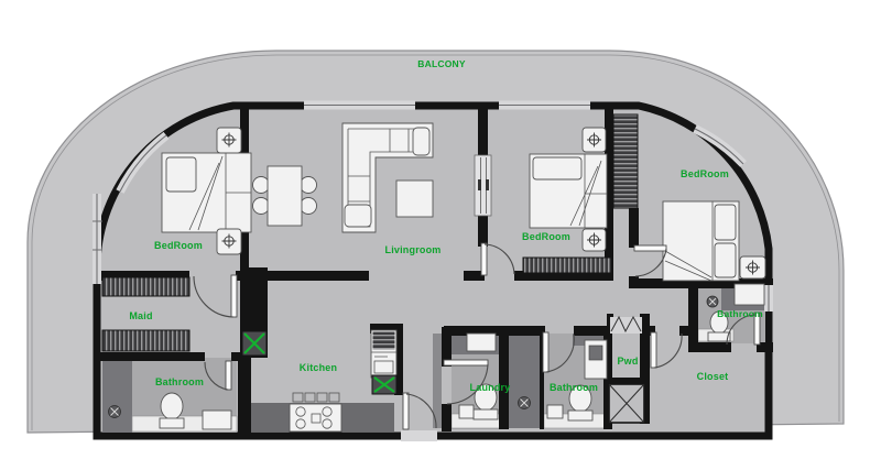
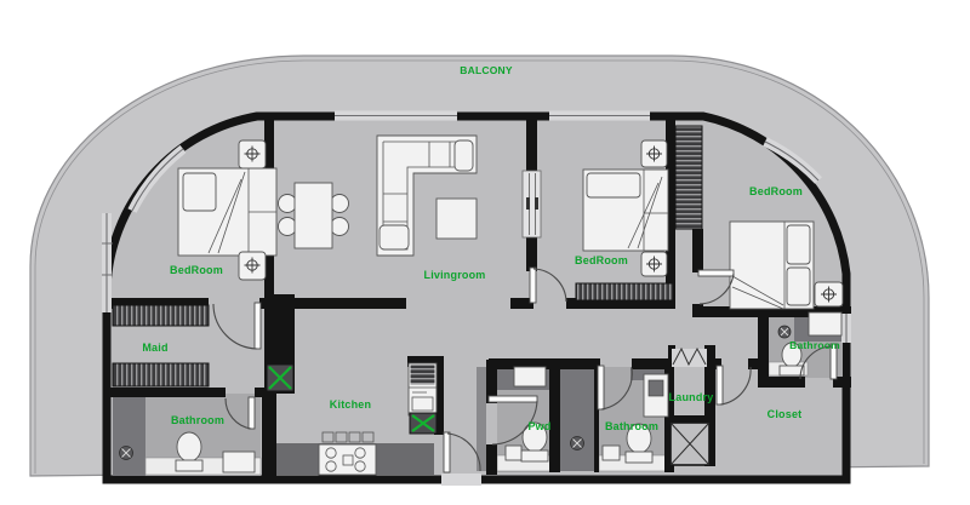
  BALCONY
  BedRoom
  Livingroom
  BedRoom
  BedRoom
  Maid
  Bathroom
  Kitchen
- Laundry
+ Pwd
  Bathroom
- Pwd
+ Laundry
  Closet
  Bathroom
